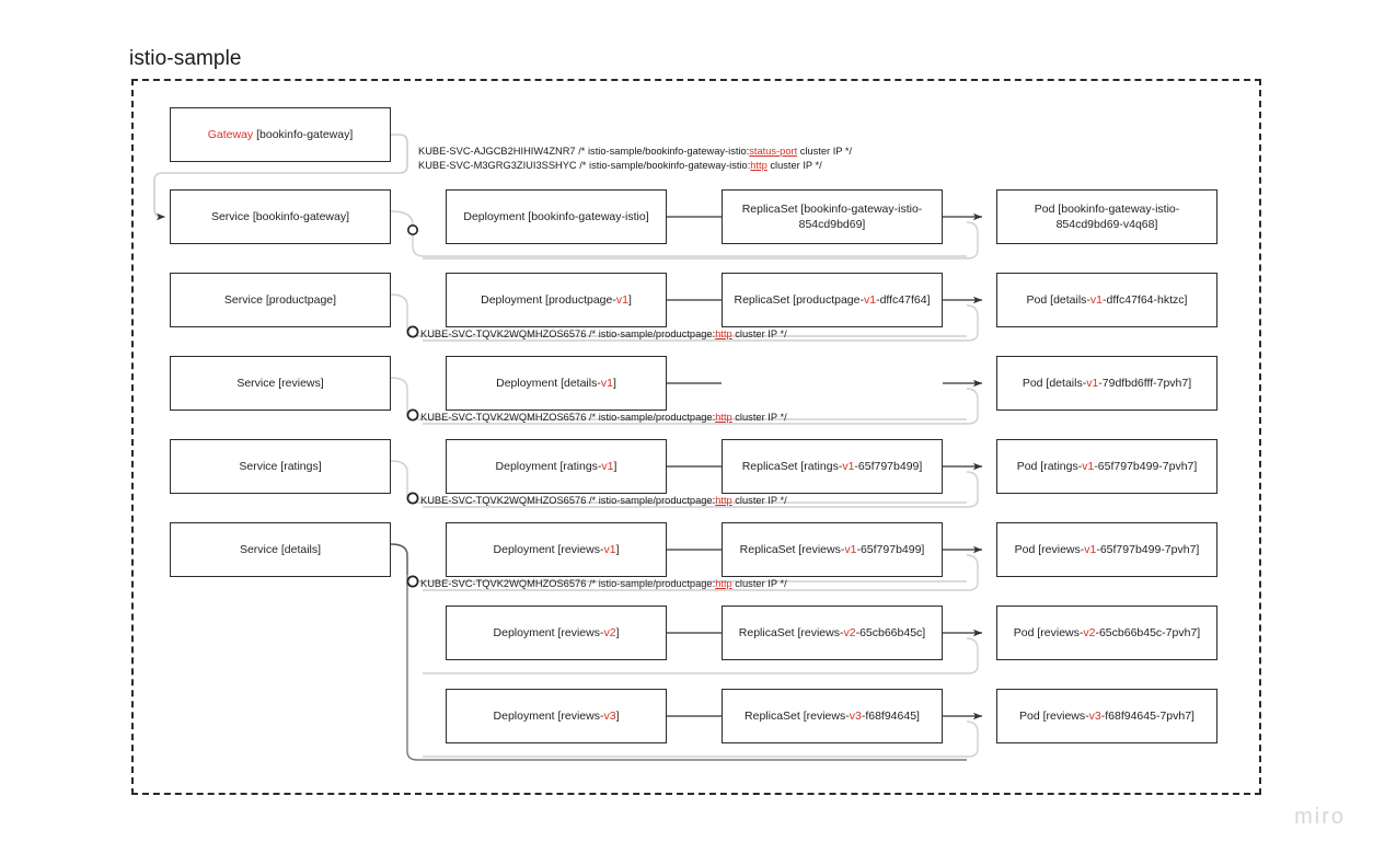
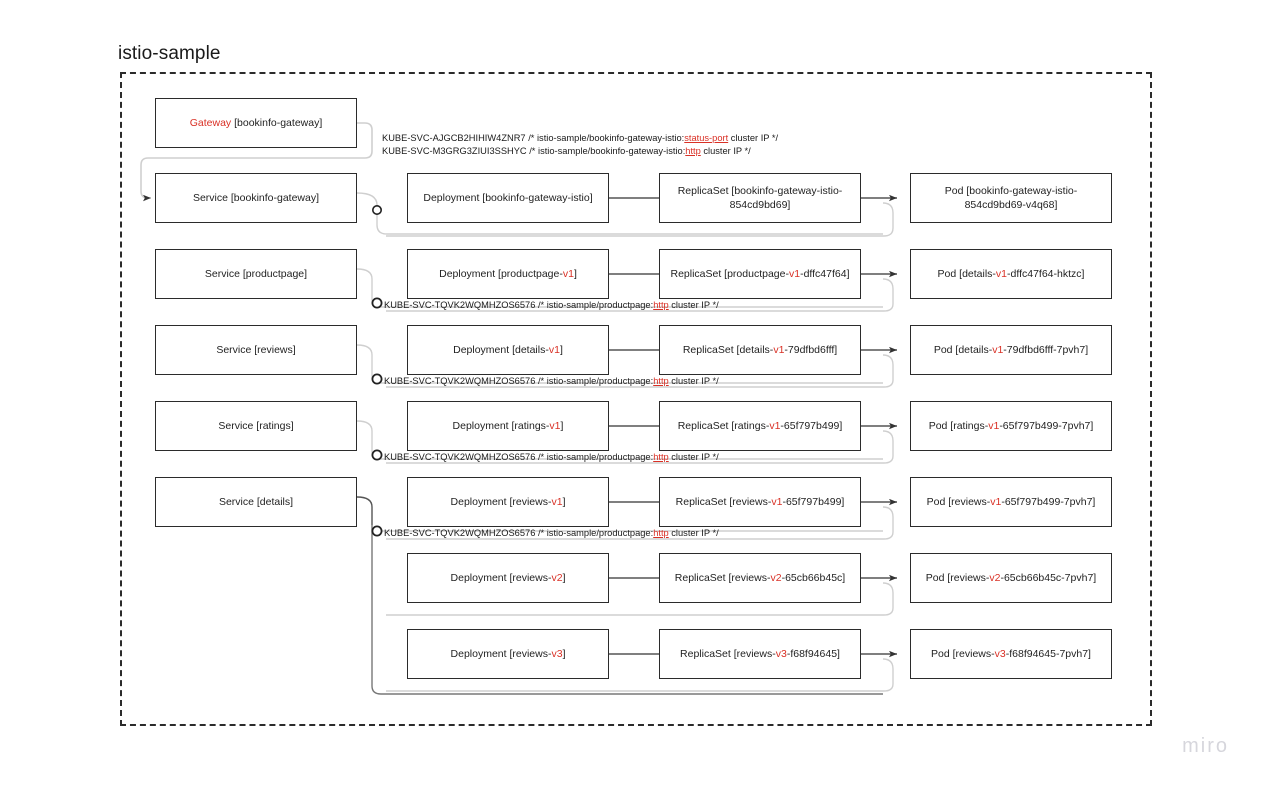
  istio-sample
  Gateway [bookinfo-gateway]
  KUBE-SVC-AJGCB2HIHIW4ZNR7 /* istio-sample/bookinfo-gateway-istio:status-port cluster IP */
  KUBE-SVC-M3GRG3ZIUI3SSHYC /* istio-sample/bookinfo-gateway-istio:http cluster IP */
  Service [bookinfo-gateway]
  Service [productpage]
  Service [reviews]
  Service [ratings]
  Service [details]
  KUBE-SVC-TQVK2WQMHZOS6576 /* istio-sample/productpage:http cluster IP */
  KUBE-SVC-TQVK2WQMHZOS6576 /* istio-sample/productpage:http cluster IP */
  KUBE-SVC-TQVK2WQMHZOS6576 /* istio-sample/productpage:http cluster IP */
  KUBE-SVC-TQVK2WQMHZOS6576 /* istio-sample/productpage:http cluster IP */
  Deployment [bookinfo-gateway-istio]
  Deployment [productpage-v1]
  Deployment [details-v1]
  Deployment [ratings-v1]
  Deployment [reviews-v1]
  Deployment [reviews-v2]
  Deployment [reviews-v3]
  ReplicaSet [bookinfo-gateway-istio-854cd9bd69]
  ReplicaSet [productpage-v1-dffc47f64]
+ ReplicaSet [details-v1-79dfbd6fff]
  ReplicaSet [ratings-v1-65f797b499]
  ReplicaSet [reviews-v1-65f797b499]
  ReplicaSet [reviews-v2-65cb66b45c]
  ReplicaSet [reviews-v3-f68f94645]
  Pod [bookinfo-gateway-istio-854cd9bd69-v4q68]
  Pod [details-v1-dffc47f64-hktzc]
  Pod [details-v1-79dfbd6fff-7pvh7]
  Pod [ratings-v1-65f797b499-7pvh7]
  Pod [reviews-v1-65f797b499-7pvh7]
  Pod [reviews-v2-65cb66b45c-7pvh7]
  Pod [reviews-v3-f68f94645-7pvh7]
  miro
